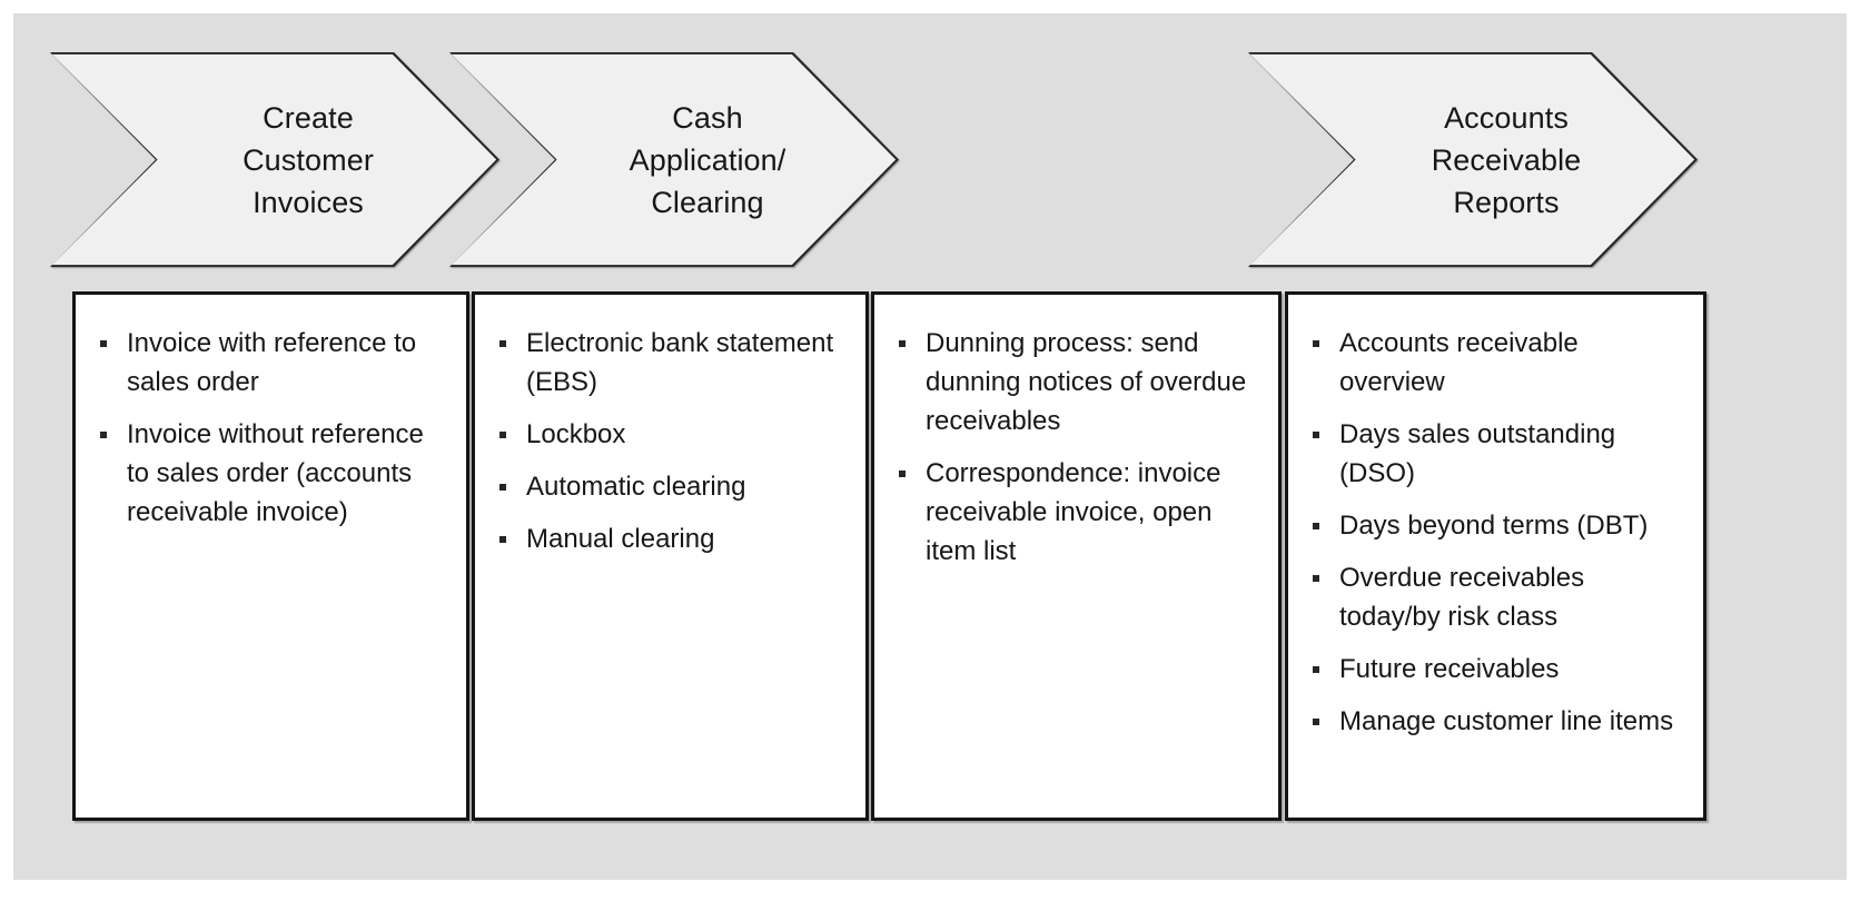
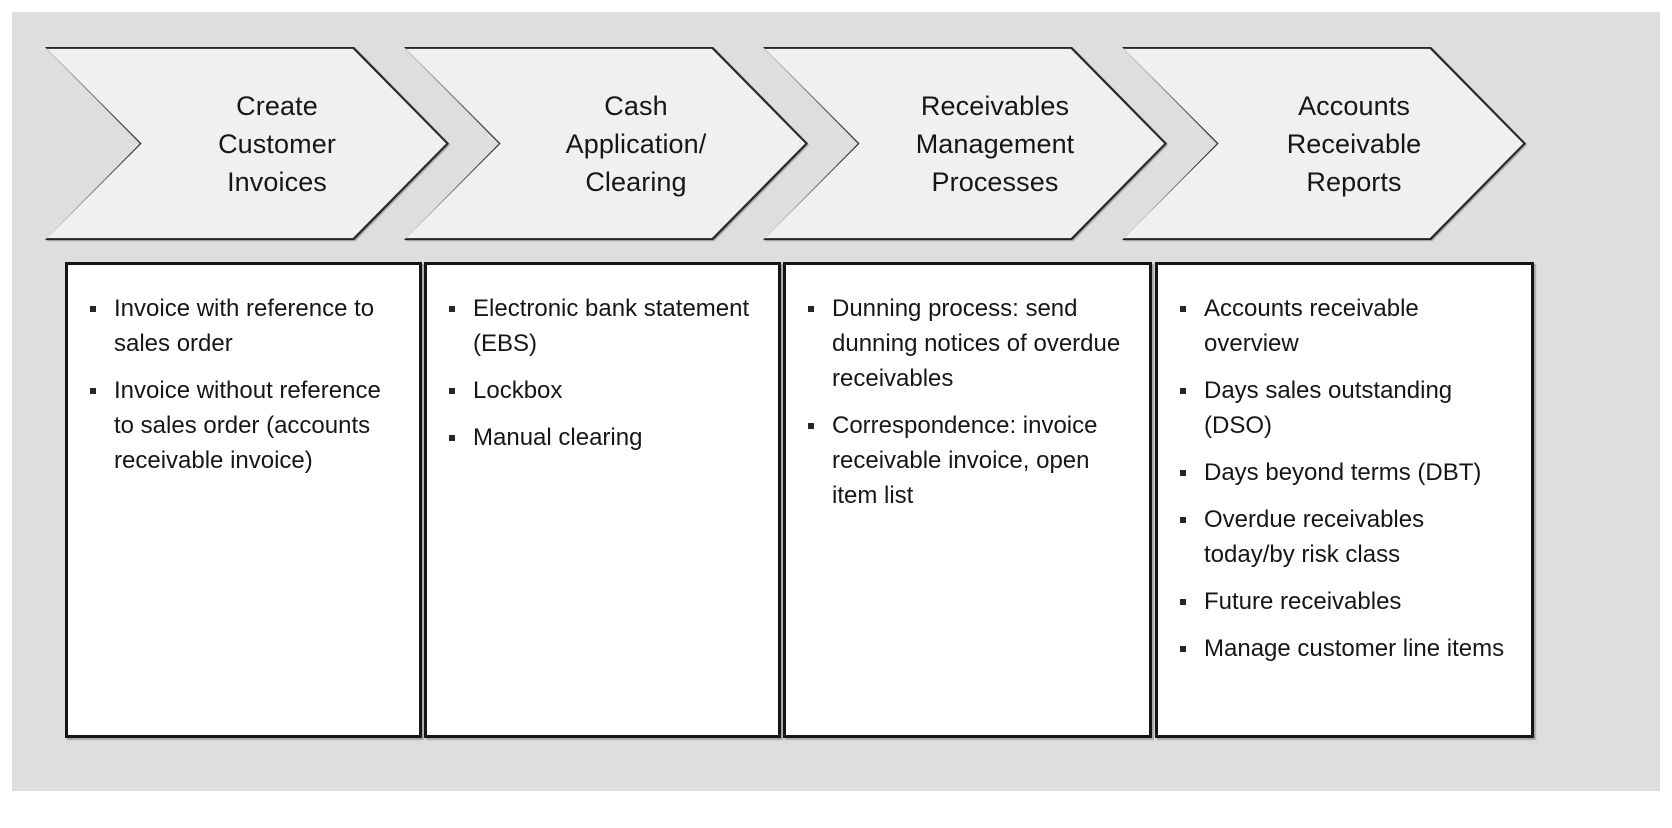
  Create
  Customer
  Invoices
  Cash
  Application/
  Clearing
+ Receivables
+ Management
+ Processes
  Accounts
  Receivable
  Reports
  Invoice with reference to sales order
  Invoice without reference to sales order (accounts receivable invoice)
  Electronic bank statement (EBS)
  Lockbox
- Automatic clearing
  Manual clearing
  Dunning process: send dunning notices of overdue receivables
  Correspondence: invoice receivable invoice, open item list
  Accounts receivable overview
  Days sales outstanding (DSO)
  Days beyond terms (DBT)
  Overdue receivables today/by risk class
  Future receivables
  Manage customer line items
